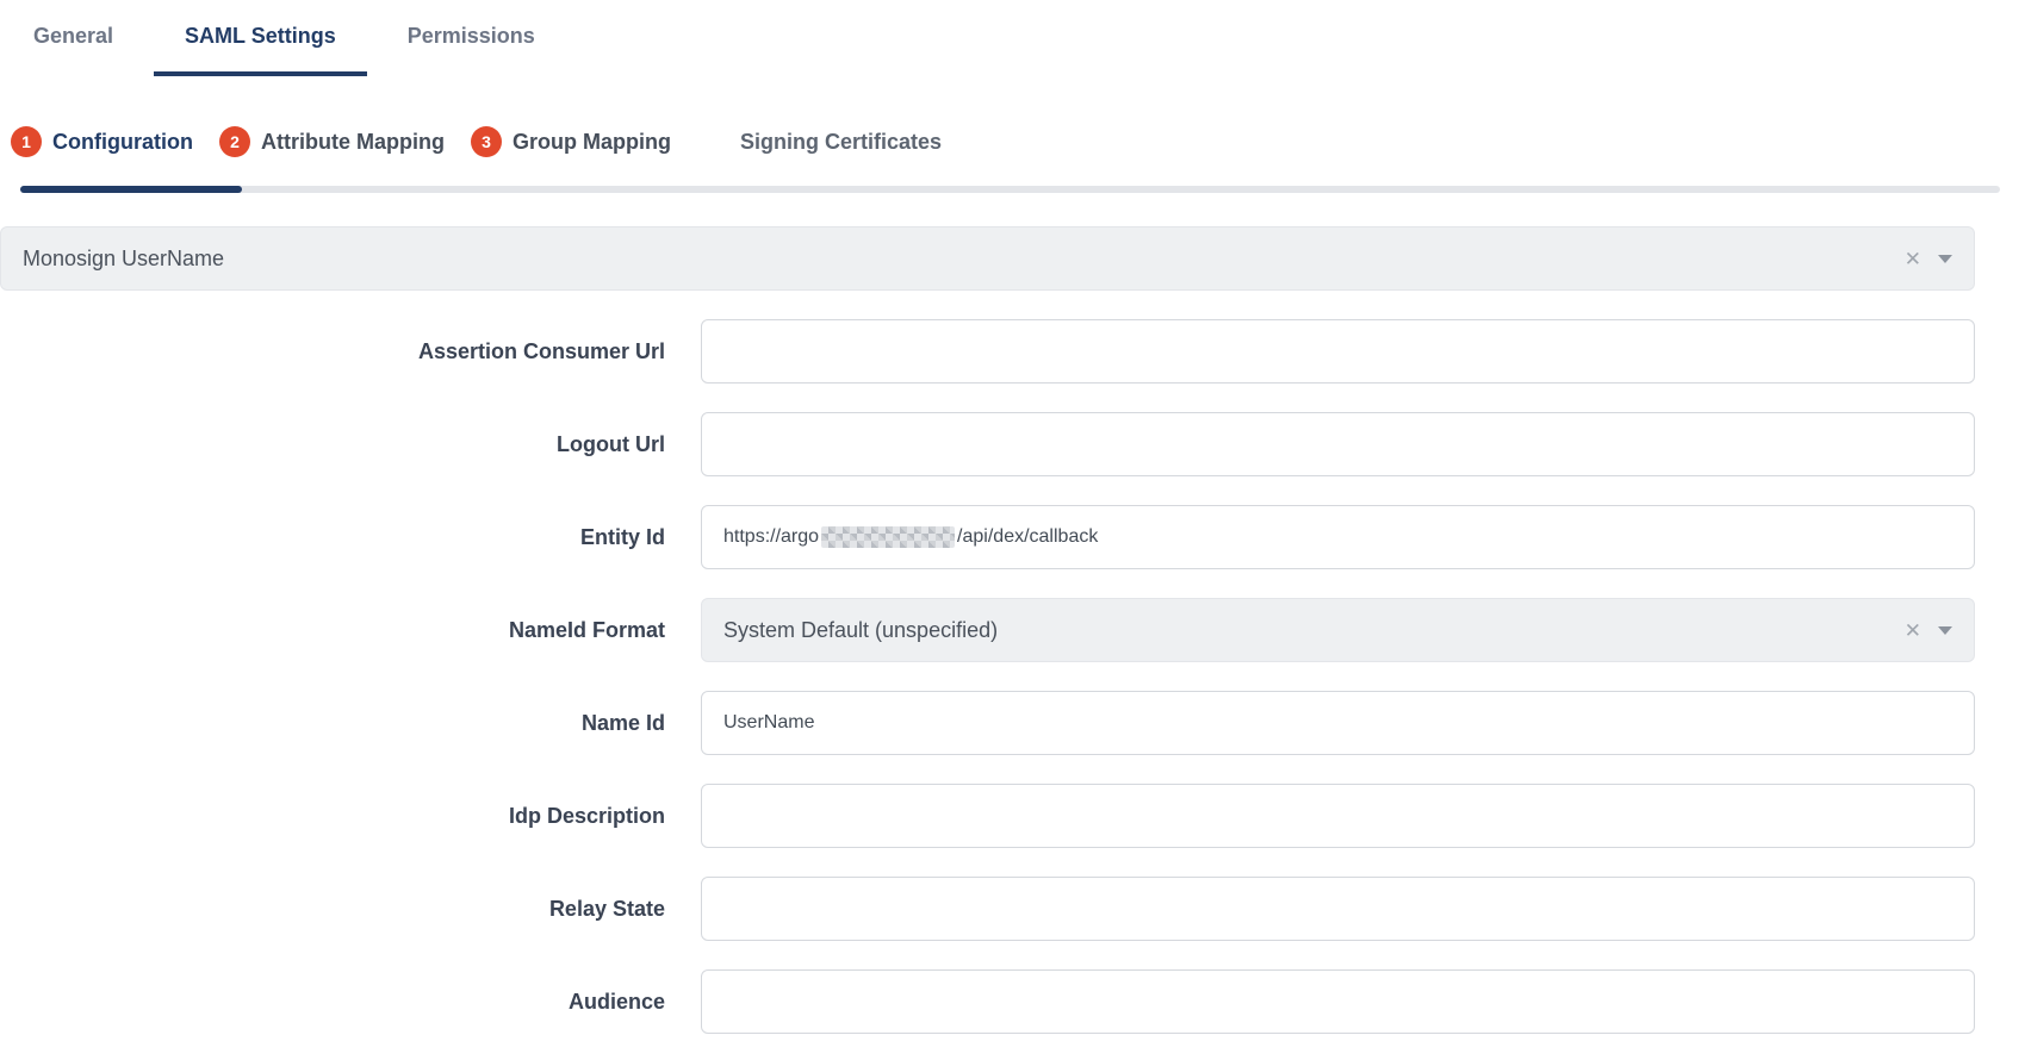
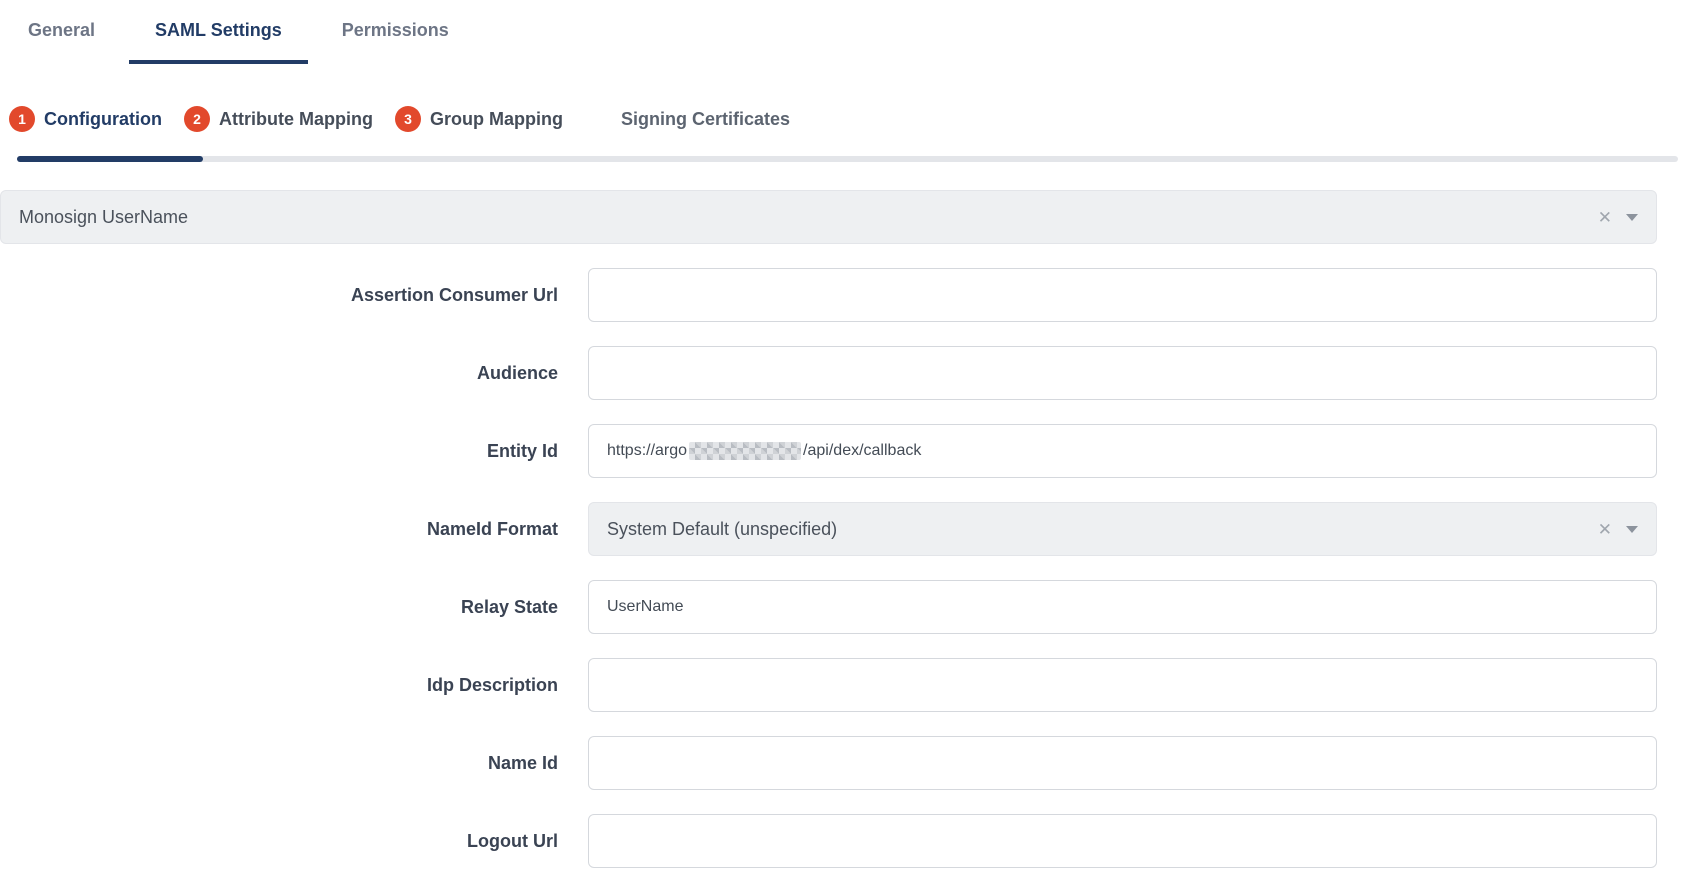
  General
  SAML Settings
  Permissions
  1
  Configuration
  2
  Attribute Mapping
  3
  Group Mapping
  Signing Certificates
  Monosign UserName
  ✕
  Assertion Consumer Url
- Logout Url
+ Audience
  Entity Id
  https://argo
  /api/dex/callback
  NameId Format
  System Default (unspecified)
  ✕
- Name Id
+ Relay State
  UserName
  Idp Description
- Relay State
+ Name Id
- Audience
+ Logout Url
